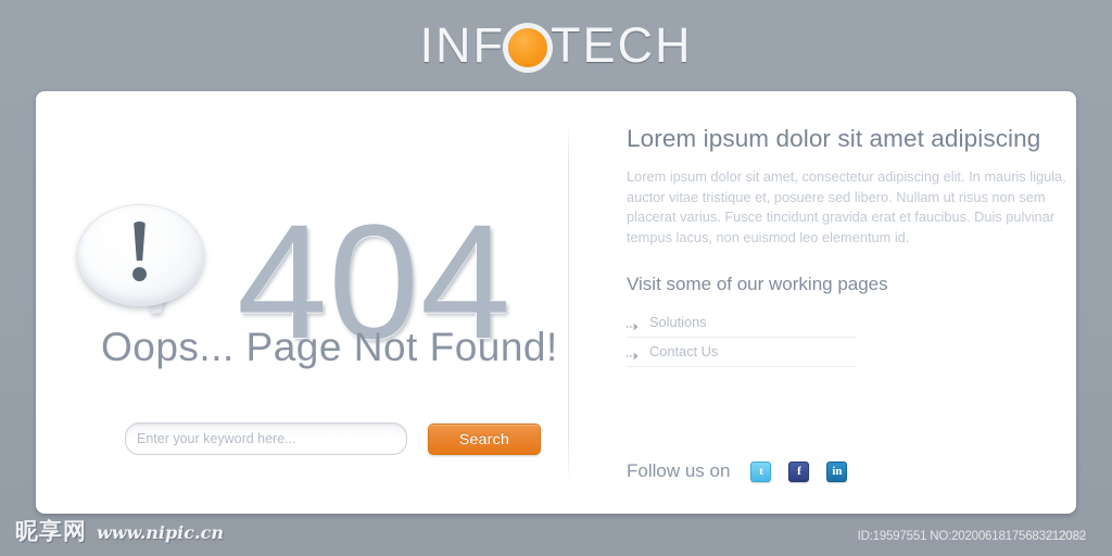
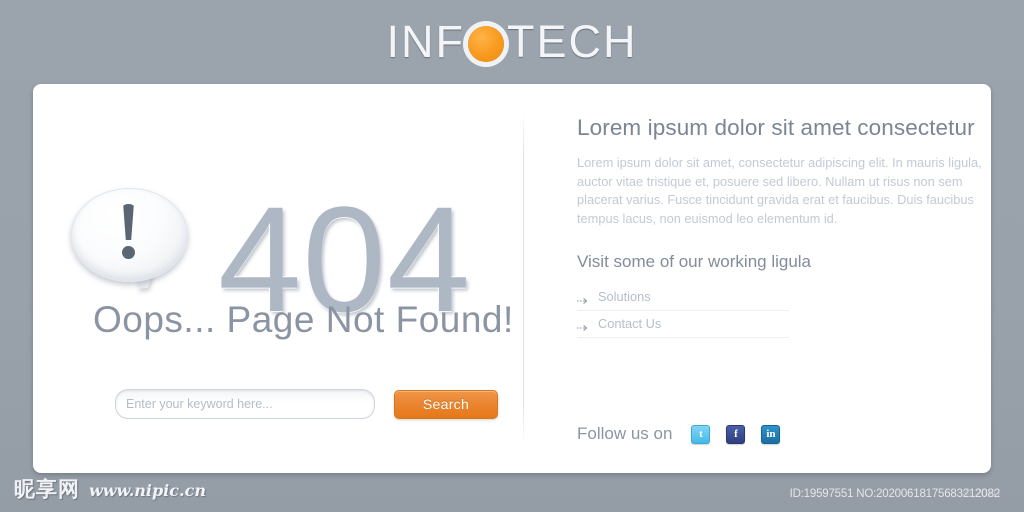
  INF
  TECH
  404
  Oops... Page Not Found!
  Enter your keyword here...
  Search
- Lorem ipsum dolor sit amet adipiscing
+ Lorem ipsum dolor sit amet consectetur
- Lorem ipsum dolor sit amet, consectetur adipiscing elit. In mauris ligula, auctor vitae tristique et, posuere sed libero. Nullam ut risus non sem placerat varius. Fusce tincidunt gravida erat et faucibus. Duis pulvinar tempus lacus, non euismod leo elementum id.
+ Lorem ipsum dolor sit amet, consectetur adipiscing elit. In mauris ligula, auctor vitae tristique et, posuere sed libero. Nullam ut risus non sem placerat varius. Fusce tincidunt gravida erat et faucibus. Duis faucibus tempus lacus, non euismod leo elementum id.
- Visit some of our working pages
+ Visit some of our working ligula
  Solutions
  Contact Us
  Follow us on
  t
  f
  in
  © 2020
  ID:19597551 NO:20200618175683212082
  昵享网
  www.nipic.cn
